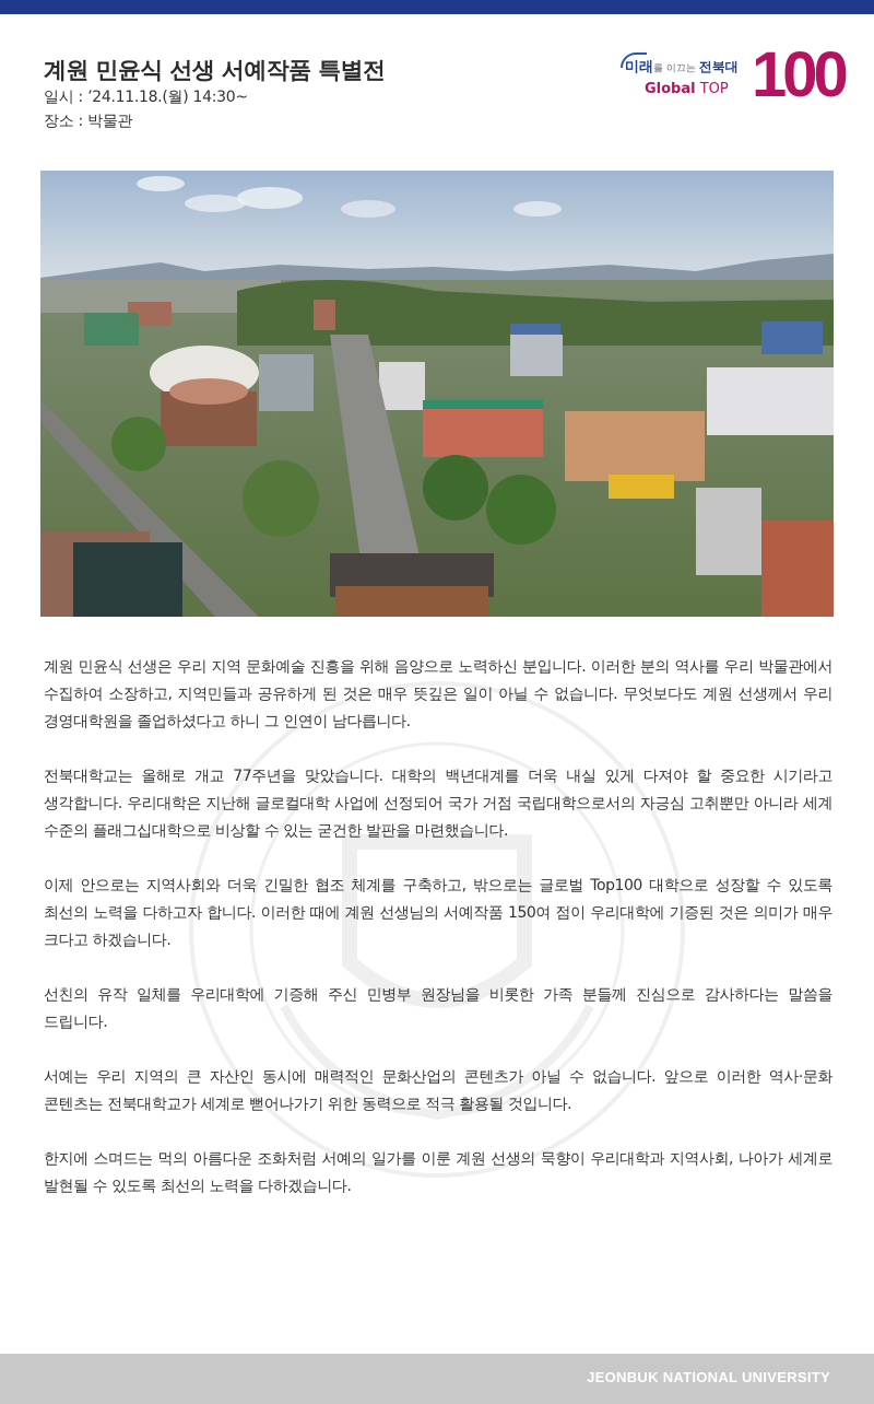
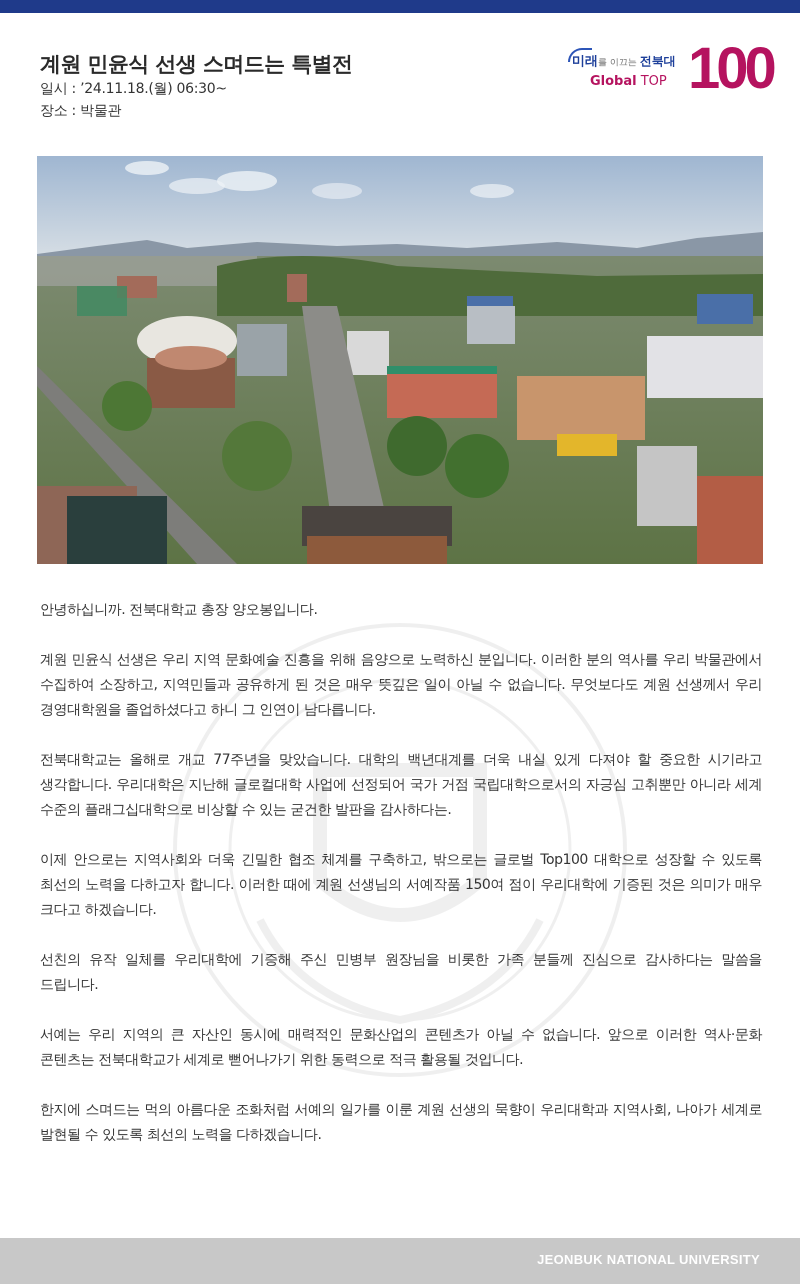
- 계원 민윤식 선생 서예작품 특별전
+ 계원 민윤식 선생 스며드는 특별전
- 일시 : ’24.11.18.(월) 14:30~
+ 일시 : ’24.11.18.(월) 06:30~
  장소 : 박물관
  미래를 이끄는 전북대
  Global TOP
  100
+ 안녕하십니까. 전북대학교 총장 양오봉입니다.
  계원 민윤식 선생은 우리 지역 문화예술 진흥을 위해 음양으로 노력하신 분입니다. 이러한 분의 역사를 우리 박물관에서 수집하여 소장하고, 지역민들과 공유하게 된 것은 매우 뜻깊은 일이 아닐 수 없습니다. 무엇보다도 계원 선생께서 우리 경영대학원을 졸업하셨다고 하니 그 인연이 남다릅니다.
- 전북대학교는 올해로 개교 77주년을 맞았습니다. 대학의 백년대계를 더욱 내실 있게 다져야 할 중요한 시기라고 생각합니다. 우리대학은 지난해 글로컬대학 사업에 선정되어 국가 거점 국립대학으로서의 자긍심 고취뿐만 아니라 세계 수준의 플래그십대학으로 비상할 수 있는 굳건한 발판을 마련했습니다.
+ 전북대학교는 올해로 개교 77주년을 맞았습니다. 대학의 백년대계를 더욱 내실 있게 다져야 할 중요한 시기라고 생각합니다. 우리대학은 지난해 글로컬대학 사업에 선정되어 국가 거점 국립대학으로서의 자긍심 고취뿐만 아니라 세계 수준의 플래그십대학으로 비상할 수 있는 굳건한 발판을 감사하다는.
  이제 안으로는 지역사회와 더욱 긴밀한 협조 체계를 구축하고, 밖으로는 글로벌 Top100 대학으로 성장할 수 있도록 최선의 노력을 다하고자 합니다. 이러한 때에 계원 선생님의 서예작품 150여 점이 우리대학에 기증된 것은 의미가 매우 크다고 하겠습니다.
  선친의 유작 일체를 우리대학에 기증해 주신 민병부 원장님을 비롯한 가족 분들께 진심으로 감사하다는 말씀을 드립니다.
  서예는 우리 지역의 큰 자산인 동시에 매력적인 문화산업의 콘텐츠가 아닐 수 없습니다. 앞으로 이러한 역사·문화 콘텐츠는 전북대학교가 세계로 뻗어나가기 위한 동력으로 적극 활용될 것입니다.
  한지에 스며드는 먹의 아름다운 조화처럼 서예의 일가를 이룬 계원 선생의 묵향이 우리대학과 지역사회, 나아가 세계로 발현될 수 있도록 최선의 노력을 다하겠습니다.
  JEONBUK NATIONAL UNIVERSITY
